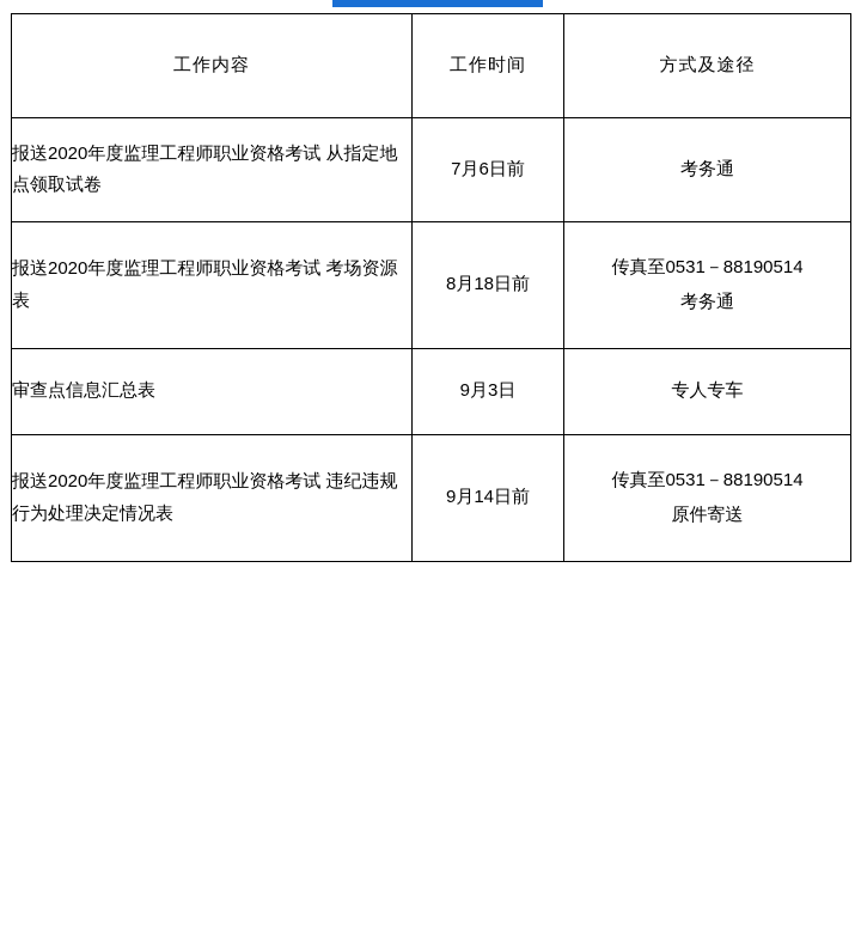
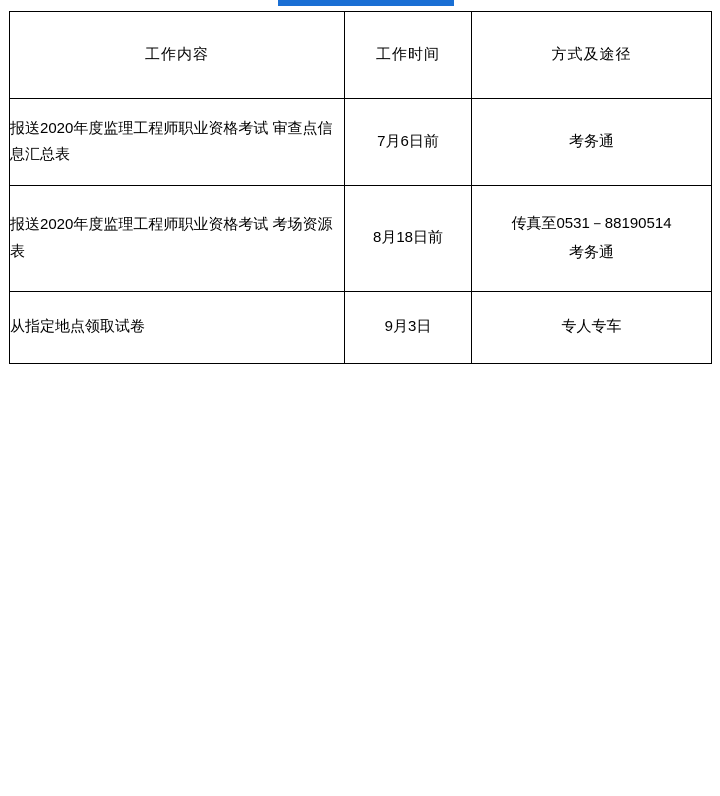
  工作内容	工作时间	方式及途径
- 报送2020年度监理工程师职业资格考试 从指定地点领取试卷	7月6日前	考务通
+ 报送2020年度监理工程师职业资格考试 审查点信息汇总表	7月6日前	考务通
  报送2020年度监理工程师职业资格考试 考场资源表	8月18日前	传真至0531－88190514 考务通
- 审查点信息汇总表	9月3日	专人专车
+ 从指定地点领取试卷	9月3日	专人专车
- 报送2020年度监理工程师职业资格考试 违纪违规行为处理决定情况表	9月14日前	传真至0531－88190514 原件寄送
